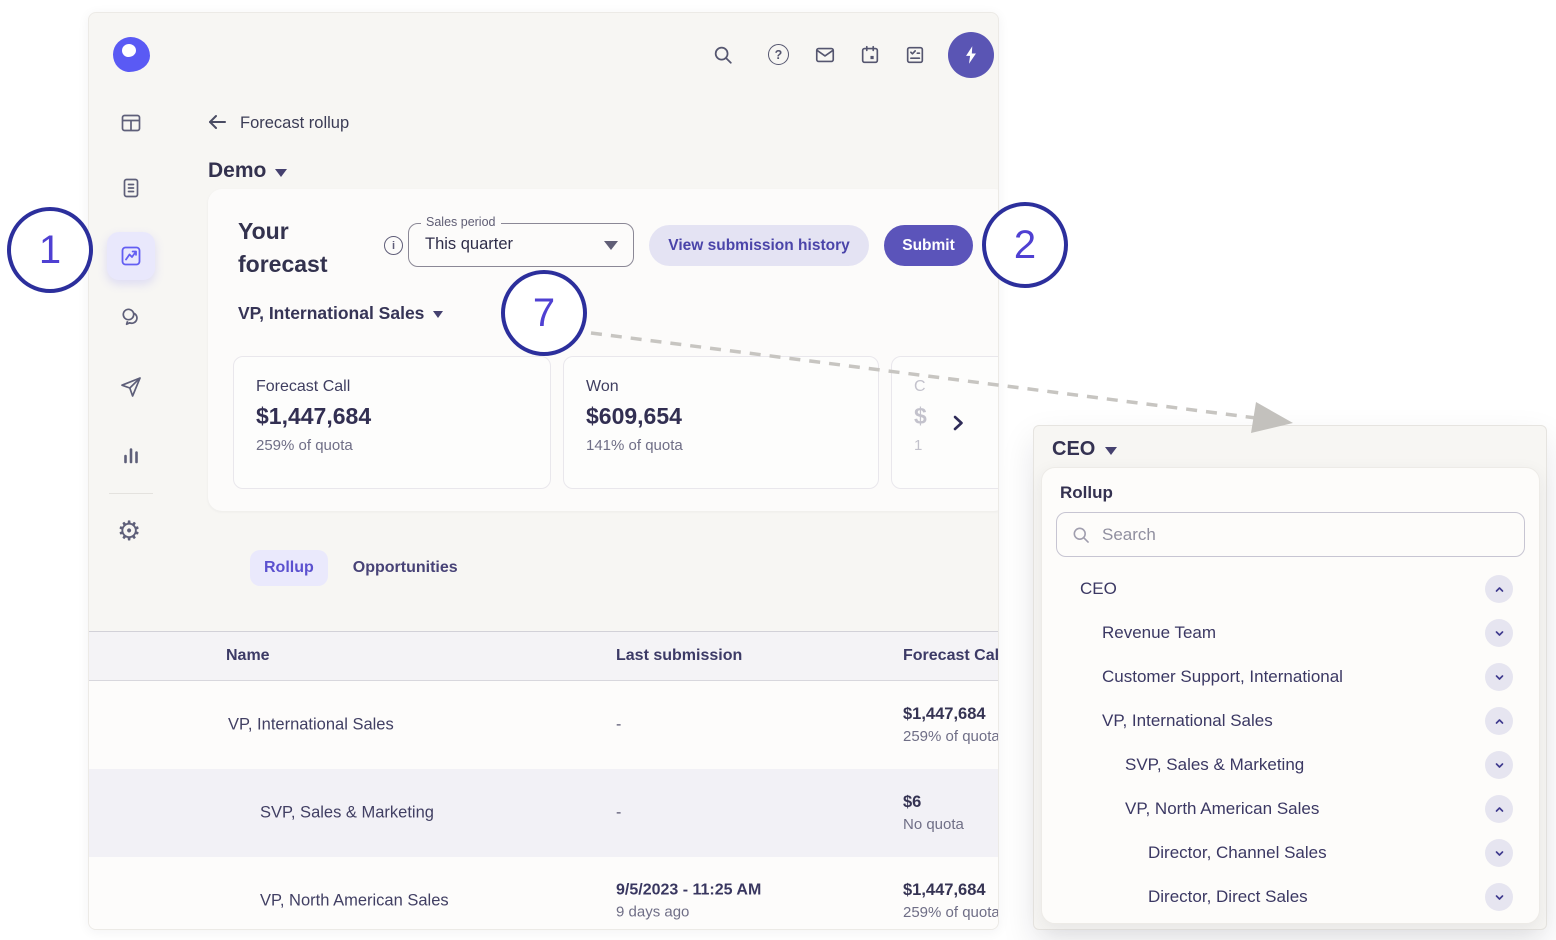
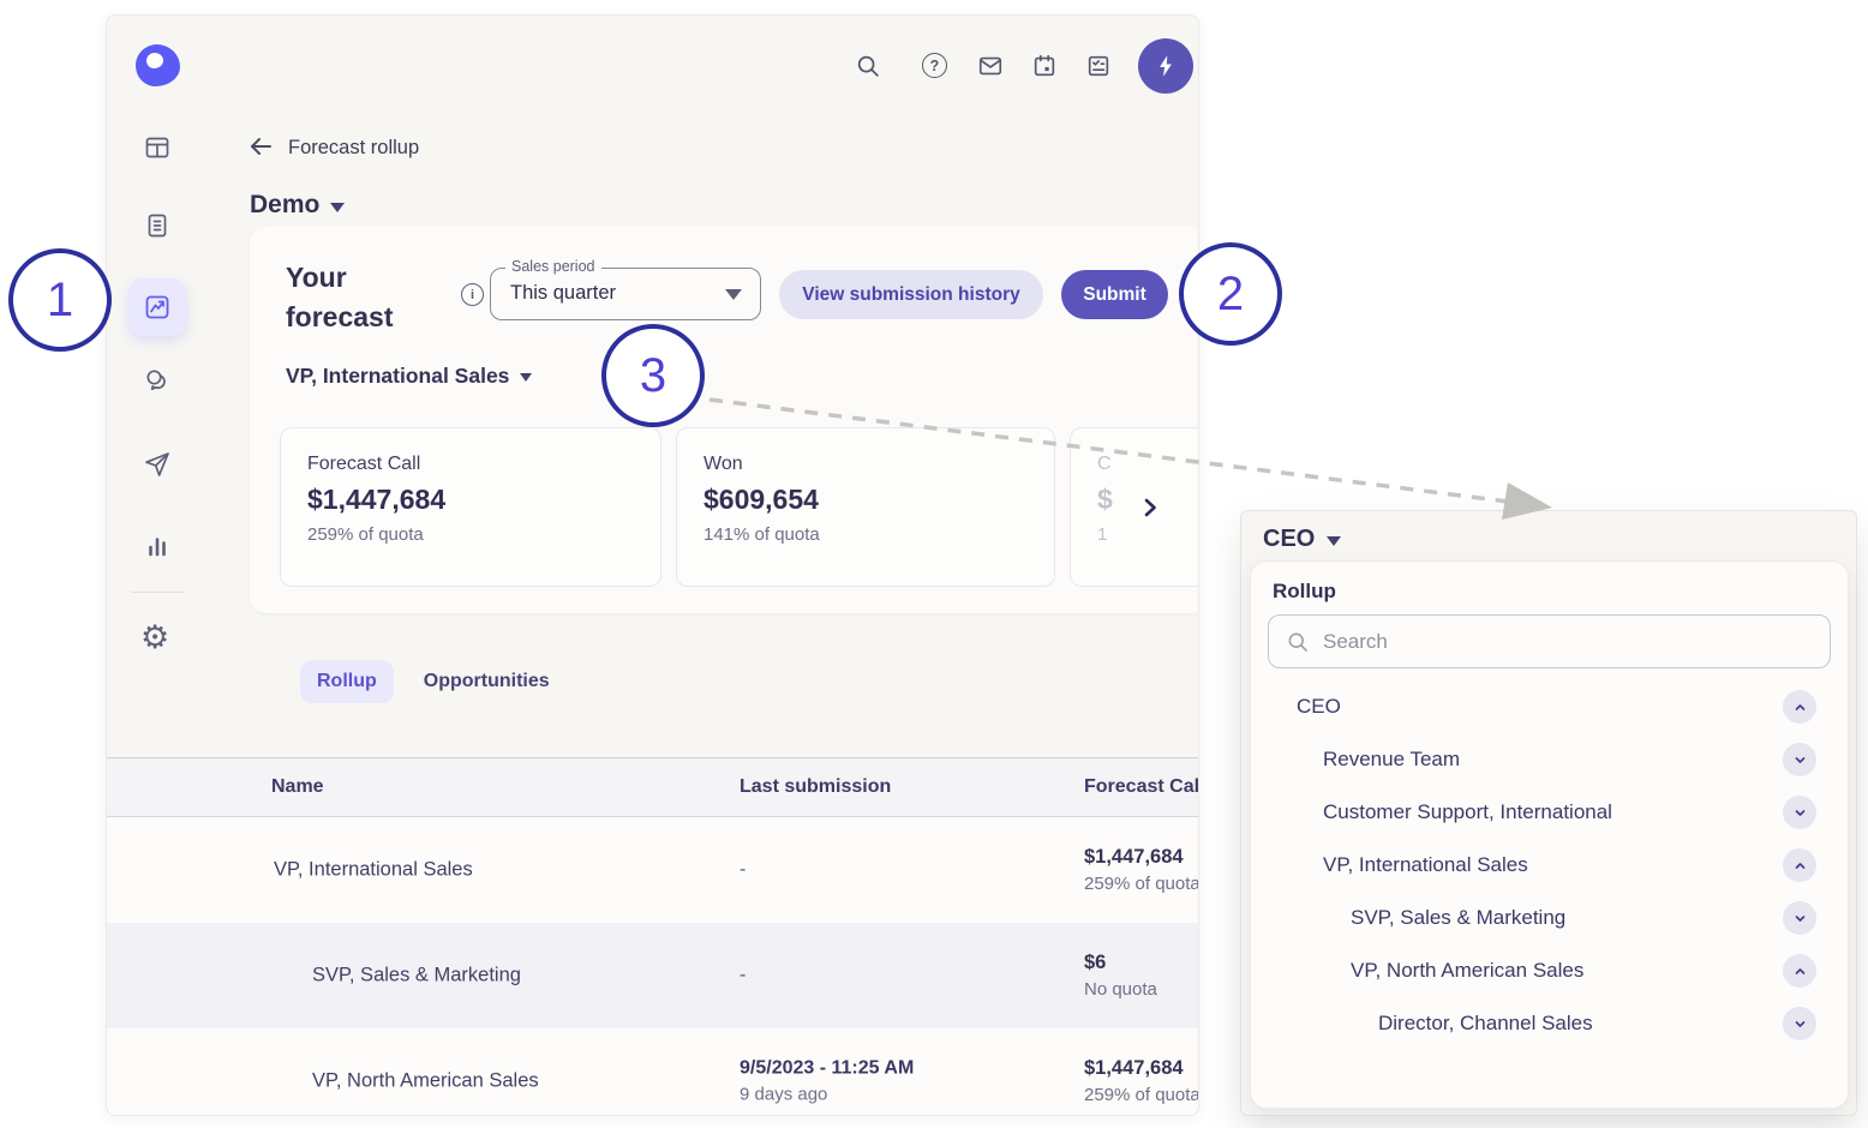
  ⚙
  ?
  Forecast rollup
  Demo
  Your forecast
  i
  Sales period
  This quarter
  View submission history
  Submit
  VP, International Sales
  Forecast Call
  $1,447,684
  259% of quota
  Won
  $609,654
  141% of quota
  C
  $
  1
  Rollup
  Opportunities
  Name
  Last submission
  Forecast Cal
  VP, International Sales
  -
  $1,447,684
  259% of quota
  SVP, Sales & Marketing
  -
  $6
  No quota
  VP, North American Sales
  9/5/2023 - 11:25 AM
  9 days ago
  $1,447,684
  259% of quota
  CEO
  Rollup
  Search
  CEO
  Revenue Team
  Customer Support, International
  VP, International Sales
  SVP, Sales & Marketing
  VP, North American Sales
  Director, Channel Sales
- Director, Direct Sales
  1
  2
- 7
+ 3
